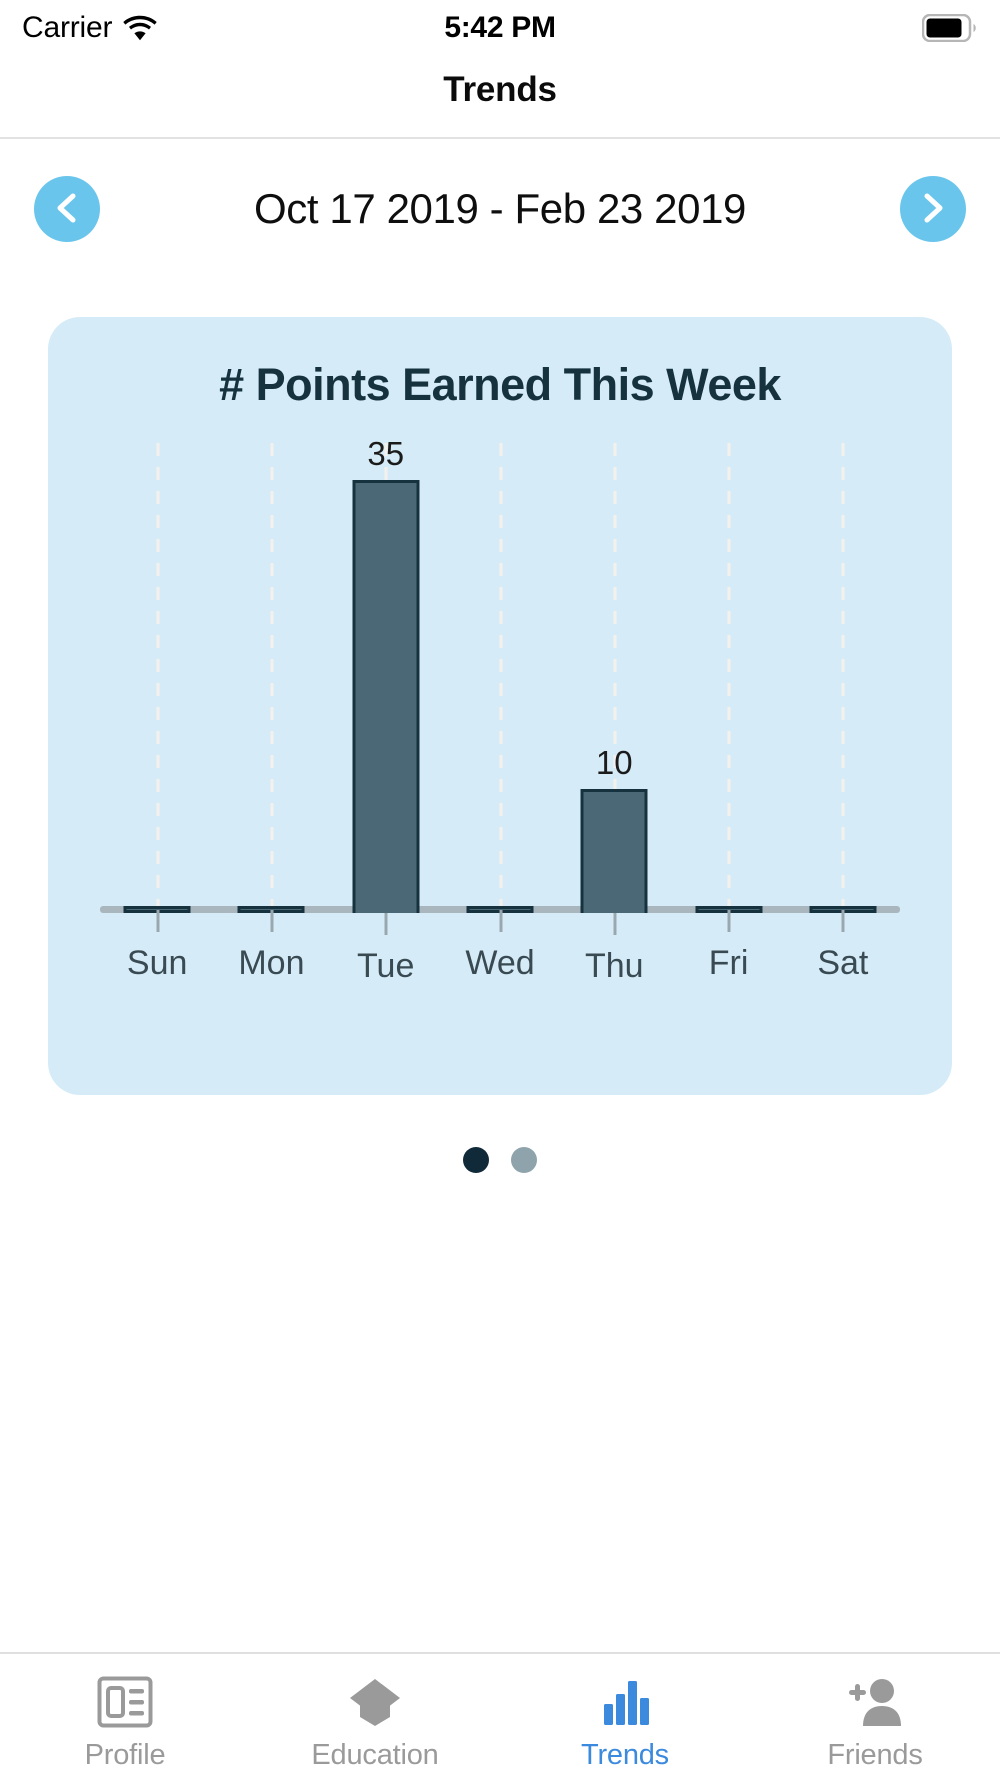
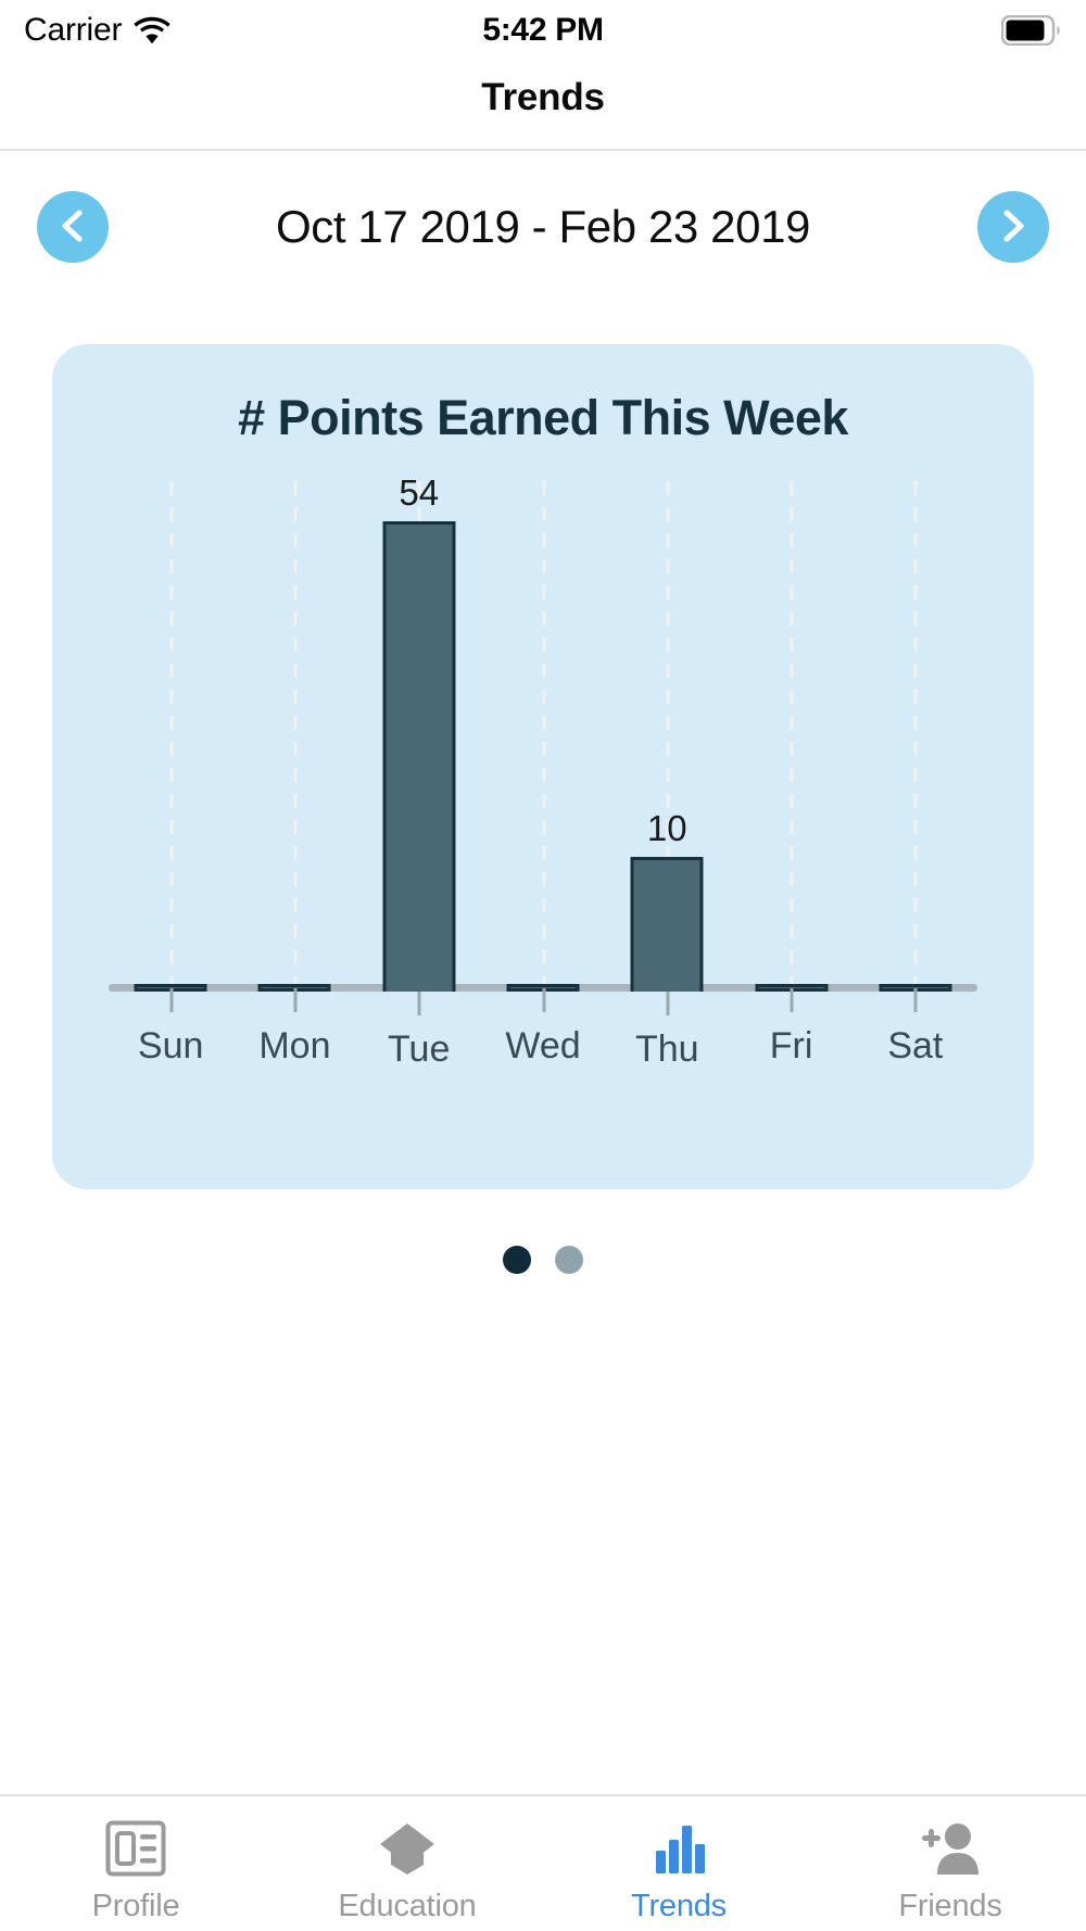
  Carrier
  5:42 PM
  Trends
  Oct 17 2019 - Feb 23 2019
  # Points Earned This Week
  Sun
  Mon
- 35
+ 54
  Tue
  Wed
  10
  Thu
  Fri
  Sat
  Profile
  Education
  Trends
  Friends
